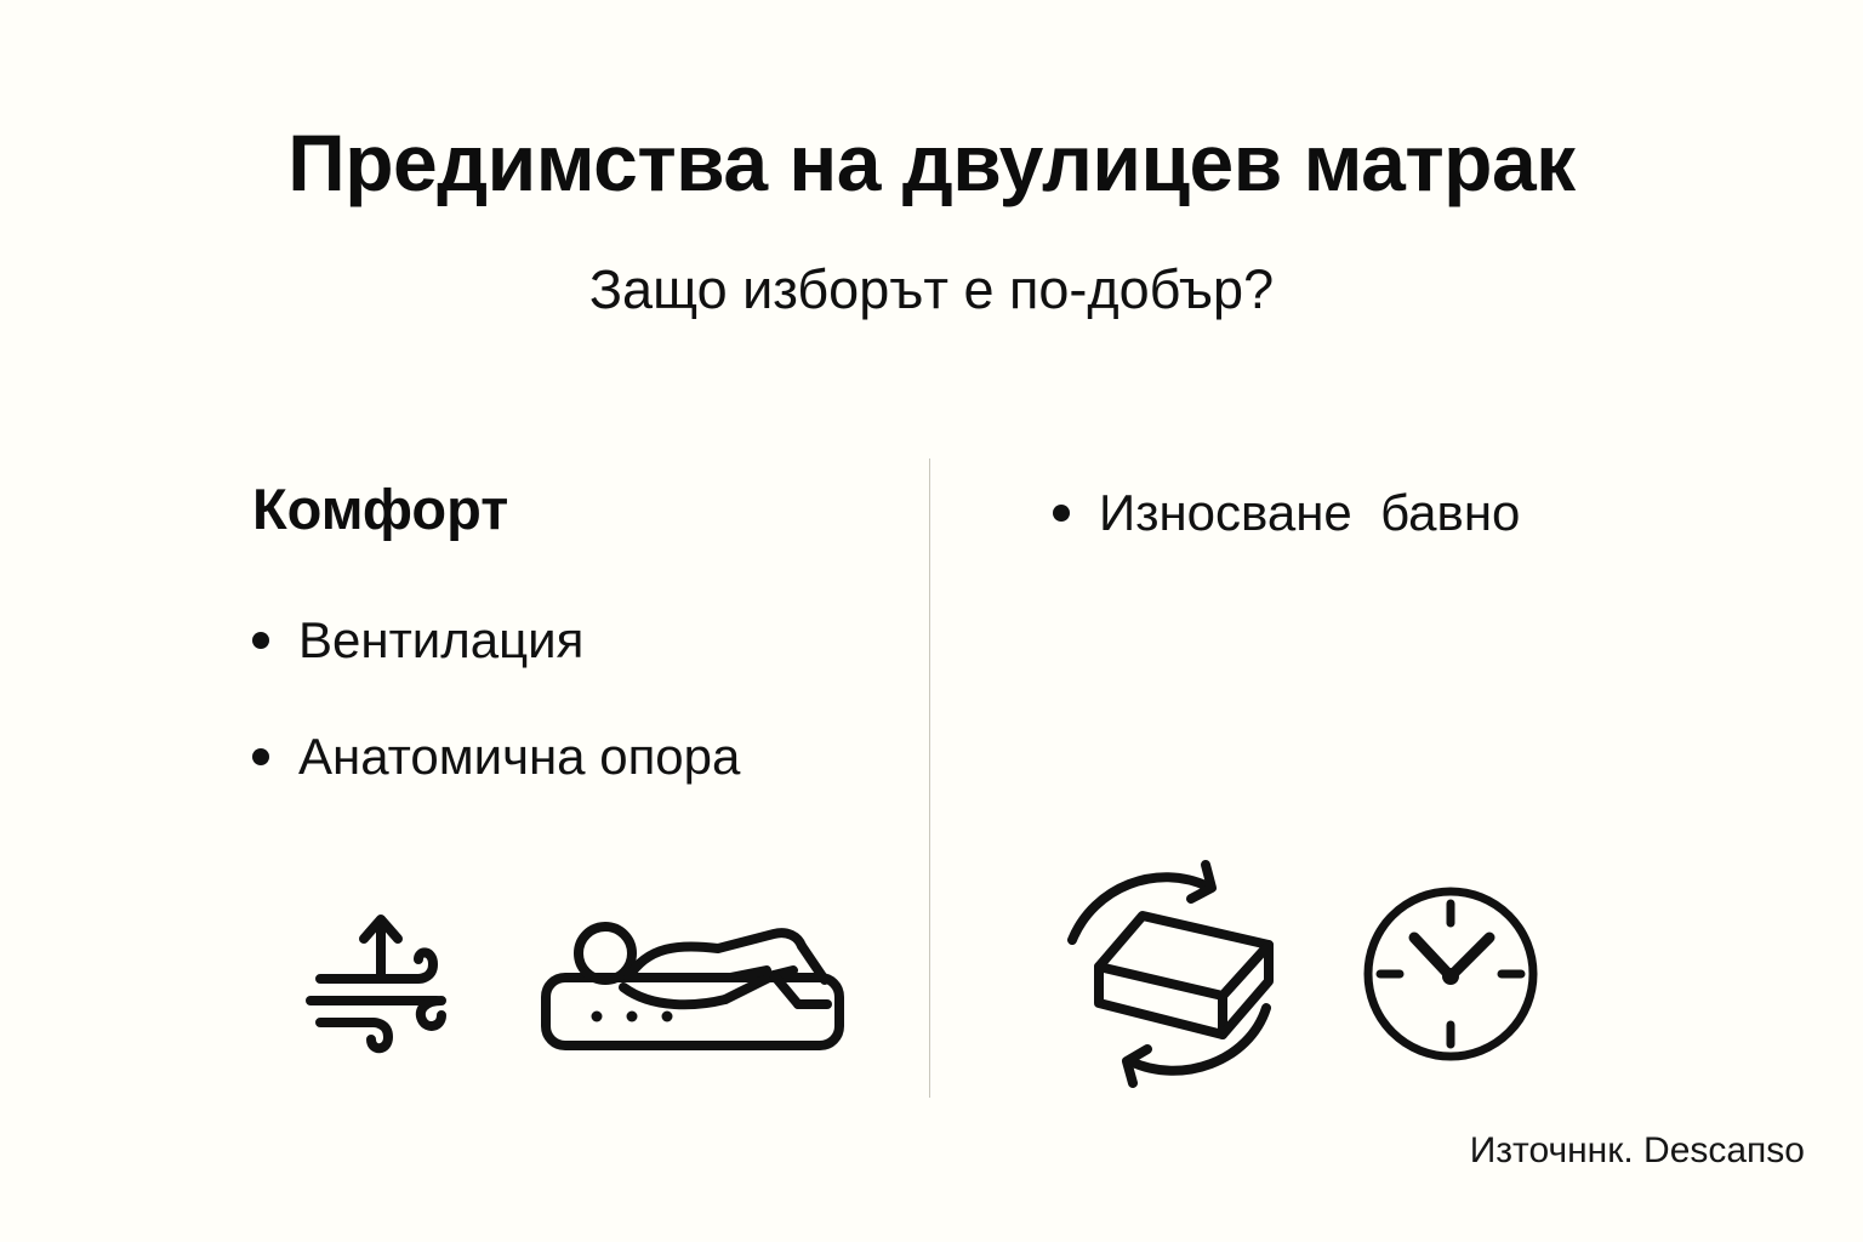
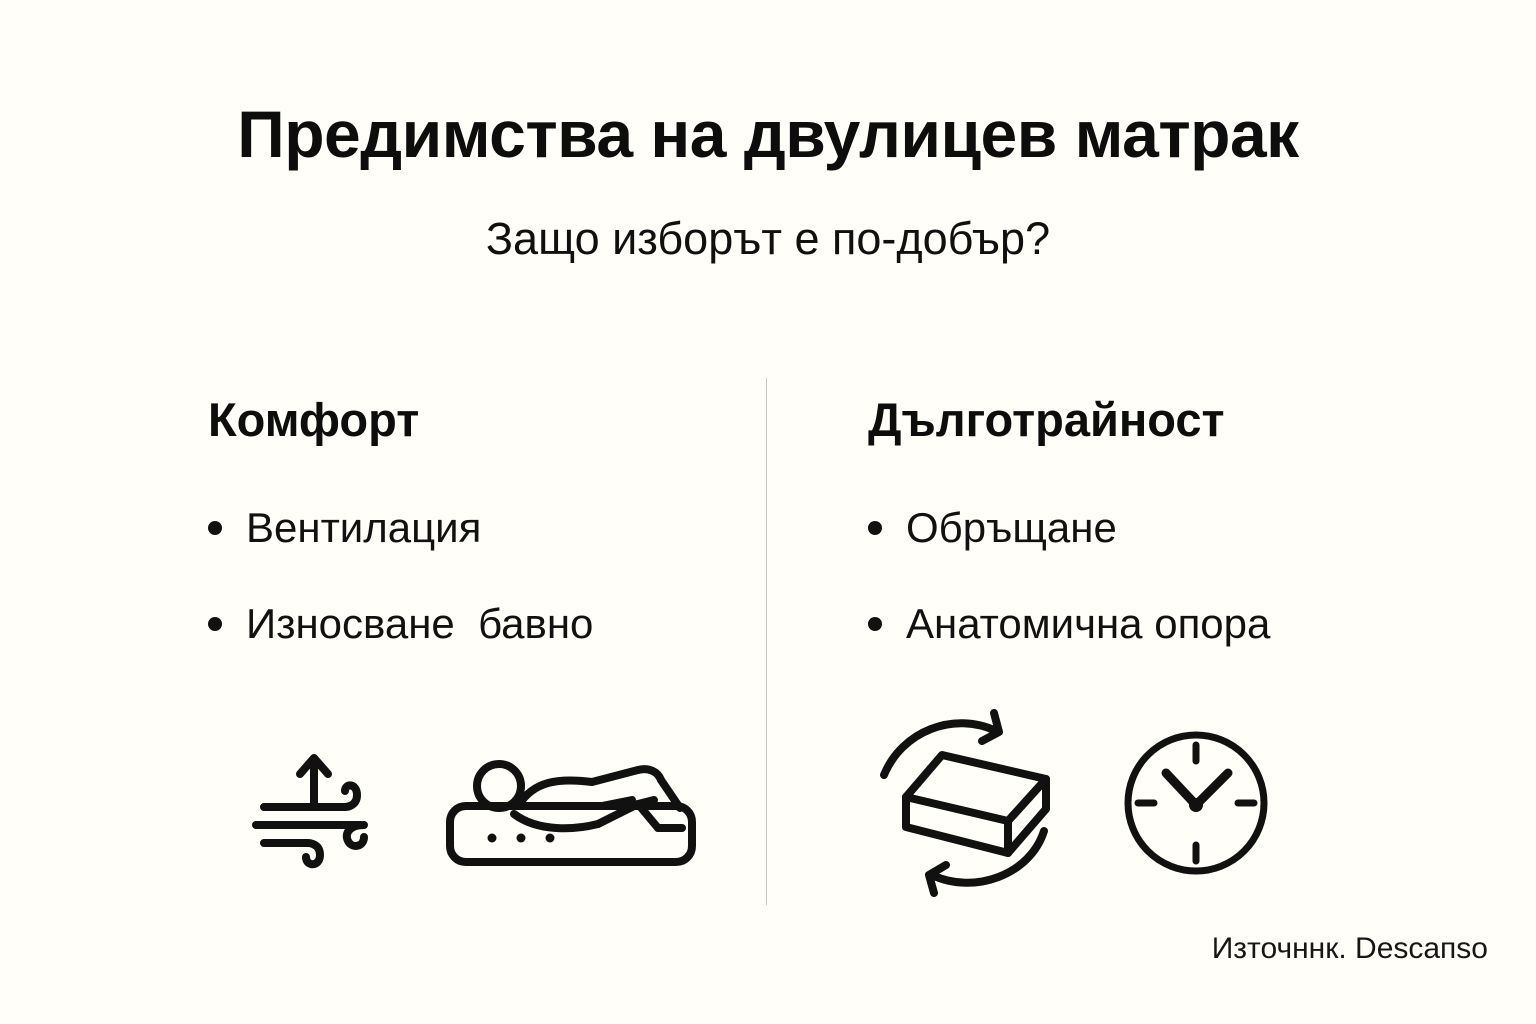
  Предимства на двулицев матрак
  Защо изборът е по-добър?
  Комфорт
  Вентилация
- Анатомична опора
+ Износване бавно
+ Дълготрайност
+ Обръщане
- Износване бавно
+ Анатомична опора
  Източннк. Descaпso
